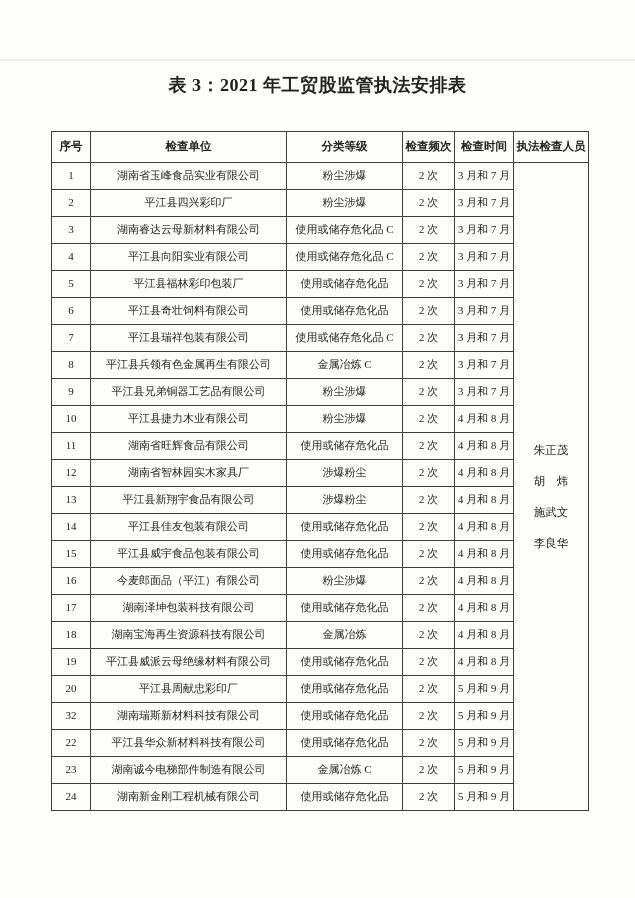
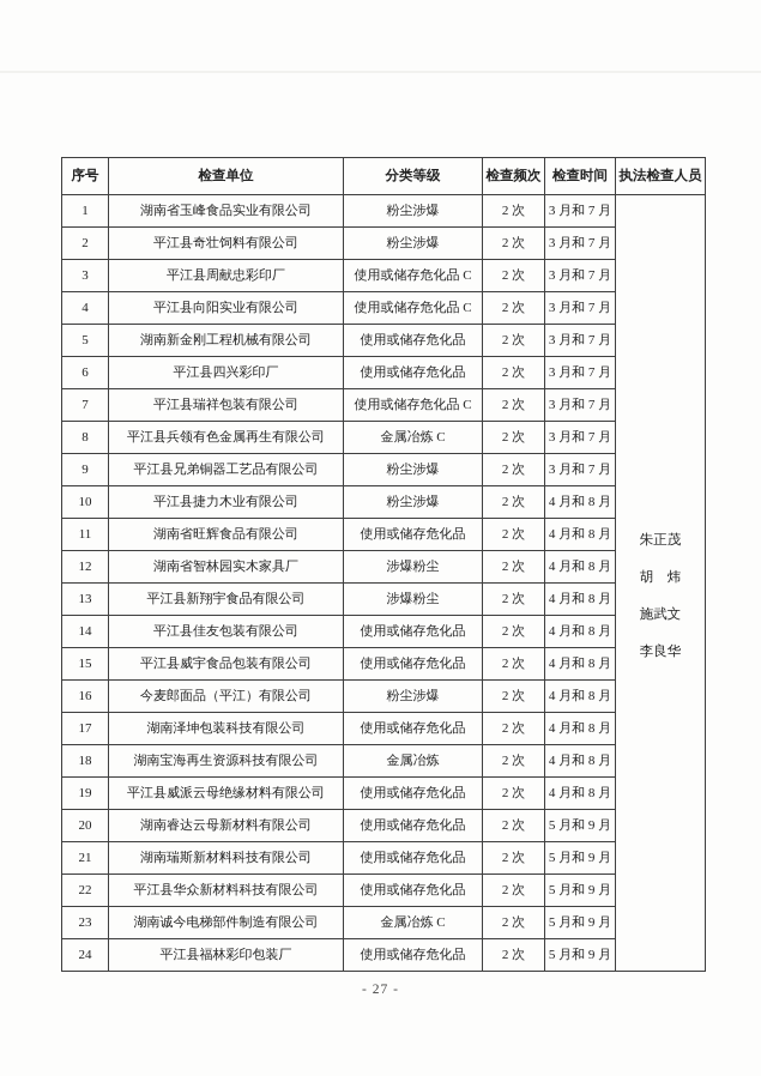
- 表 3：2021 年工贸股监管执法安排表
  序号	检查单位	分类等级	检查频次	检查时间	执法检查人员
  1	湖南省玉峰食品实业有限公司	粉尘涉爆	2 次	3 月和 7 月	朱正茂胡 炜施武文李良华
- 2	平江县四兴彩印厂	粉尘涉爆	2 次	3 月和 7 月
+ 2	平江县奇壮饲料有限公司	粉尘涉爆	2 次	3 月和 7 月
- 3	湖南睿达云母新材料有限公司	使用或储存危化品 C	2 次	3 月和 7 月
+ 3	平江县周献忠彩印厂	使用或储存危化品 C	2 次	3 月和 7 月
  4	平江县向阳实业有限公司	使用或储存危化品 C	2 次	3 月和 7 月
- 5	平江县福林彩印包装厂	使用或储存危化品	2 次	3 月和 7 月
+ 5	湖南新金刚工程机械有限公司	使用或储存危化品	2 次	3 月和 7 月
- 6	平江县奇壮饲料有限公司	使用或储存危化品	2 次	3 月和 7 月
+ 6	平江县四兴彩印厂	使用或储存危化品	2 次	3 月和 7 月
  7	平江县瑞祥包装有限公司	使用或储存危化品 C	2 次	3 月和 7 月
  8	平江县兵领有色金属再生有限公司	金属冶炼 C	2 次	3 月和 7 月
  9	平江县兄弟铜器工艺品有限公司	粉尘涉爆	2 次	3 月和 7 月
  10	平江县捷力木业有限公司	粉尘涉爆	2 次	4 月和 8 月
  11	湖南省旺辉食品有限公司	使用或储存危化品	2 次	4 月和 8 月
  12	湖南省智林园实木家具厂	涉爆粉尘	2 次	4 月和 8 月
  13	平江县新翔宇食品有限公司	涉爆粉尘	2 次	4 月和 8 月
  14	平江县佳友包装有限公司	使用或储存危化品	2 次	4 月和 8 月
  15	平江县威宇食品包装有限公司	使用或储存危化品	2 次	4 月和 8 月
  16	今麦郎面品（平江）有限公司	粉尘涉爆	2 次	4 月和 8 月
  17	湖南泽坤包装科技有限公司	使用或储存危化品	2 次	4 月和 8 月
  18	湖南宝海再生资源科技有限公司	金属冶炼	2 次	4 月和 8 月
  19	平江县威派云母绝缘材料有限公司	使用或储存危化品	2 次	4 月和 8 月
- 20	平江县周献忠彩印厂	使用或储存危化品	2 次	5 月和 9 月
+ 20	湖南睿达云母新材料有限公司	使用或储存危化品	2 次	5 月和 9 月
- 32	湖南瑞斯新材料科技有限公司	使用或储存危化品	2 次	5 月和 9 月
+ 21	湖南瑞斯新材料科技有限公司	使用或储存危化品	2 次	5 月和 9 月
  22	平江县华众新材料科技有限公司	使用或储存危化品	2 次	5 月和 9 月
  23	湖南诚今电梯部件制造有限公司	金属冶炼 C	2 次	5 月和 9 月
- 24	湖南新金刚工程机械有限公司	使用或储存危化品	2 次	5 月和 9 月
+ 24	平江县福林彩印包装厂	使用或储存危化品	2 次	5 月和 9 月
+ - 27 -
